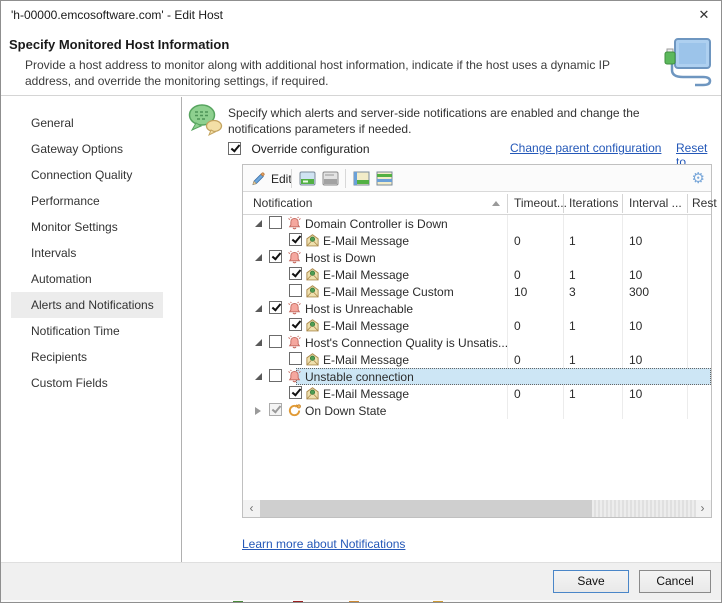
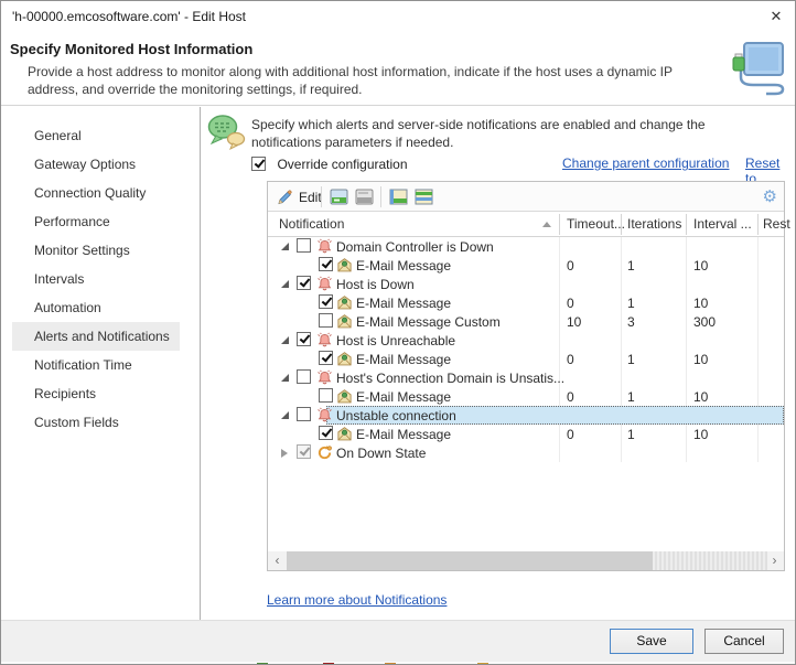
  'h-00000.emcosoftware.com' - Edit Host
  ✕
  Specify Monitored Host Information
  Provide a host address to monitor along with additional host information, indicate if the host uses a dynamic IP address, and override the monitoring settings, if required.
  General
  Gateway Options
  Connection Quality
  Performance
  Monitor Settings
  Intervals
  Automation
  Alerts and Notifications
  Notification Time
  Recipients
  Custom Fields
  Specify which alerts and server-side notifications are enabled and change the notifications parameters if needed.
  Override configuration
  Change parent configuration
  Edi
  ⚙
  Notification
  Timeout...
  Iterations
  Interval ...
  Rest
  Domain Controller is Down
  E-Mail Message
  0
  1
  10
  Host is Down
  E-Mail Message
  0
  1
  10
  E-Mail Message Custom
  10
  3
  300
  Host is Unreachable
  E-Mail Message
  0
  1
  10
- Host's Connection Quality is Unsatis...
+ Host's Connection Domain is Unsatis...
  E-Mail Message
  0
  1
  10
  Unstable connection
  E-Mail Message
  0
  1
  10
  On Down State
  ‹
  ›
  Learn more about Notifications
  Save
  Cancel
